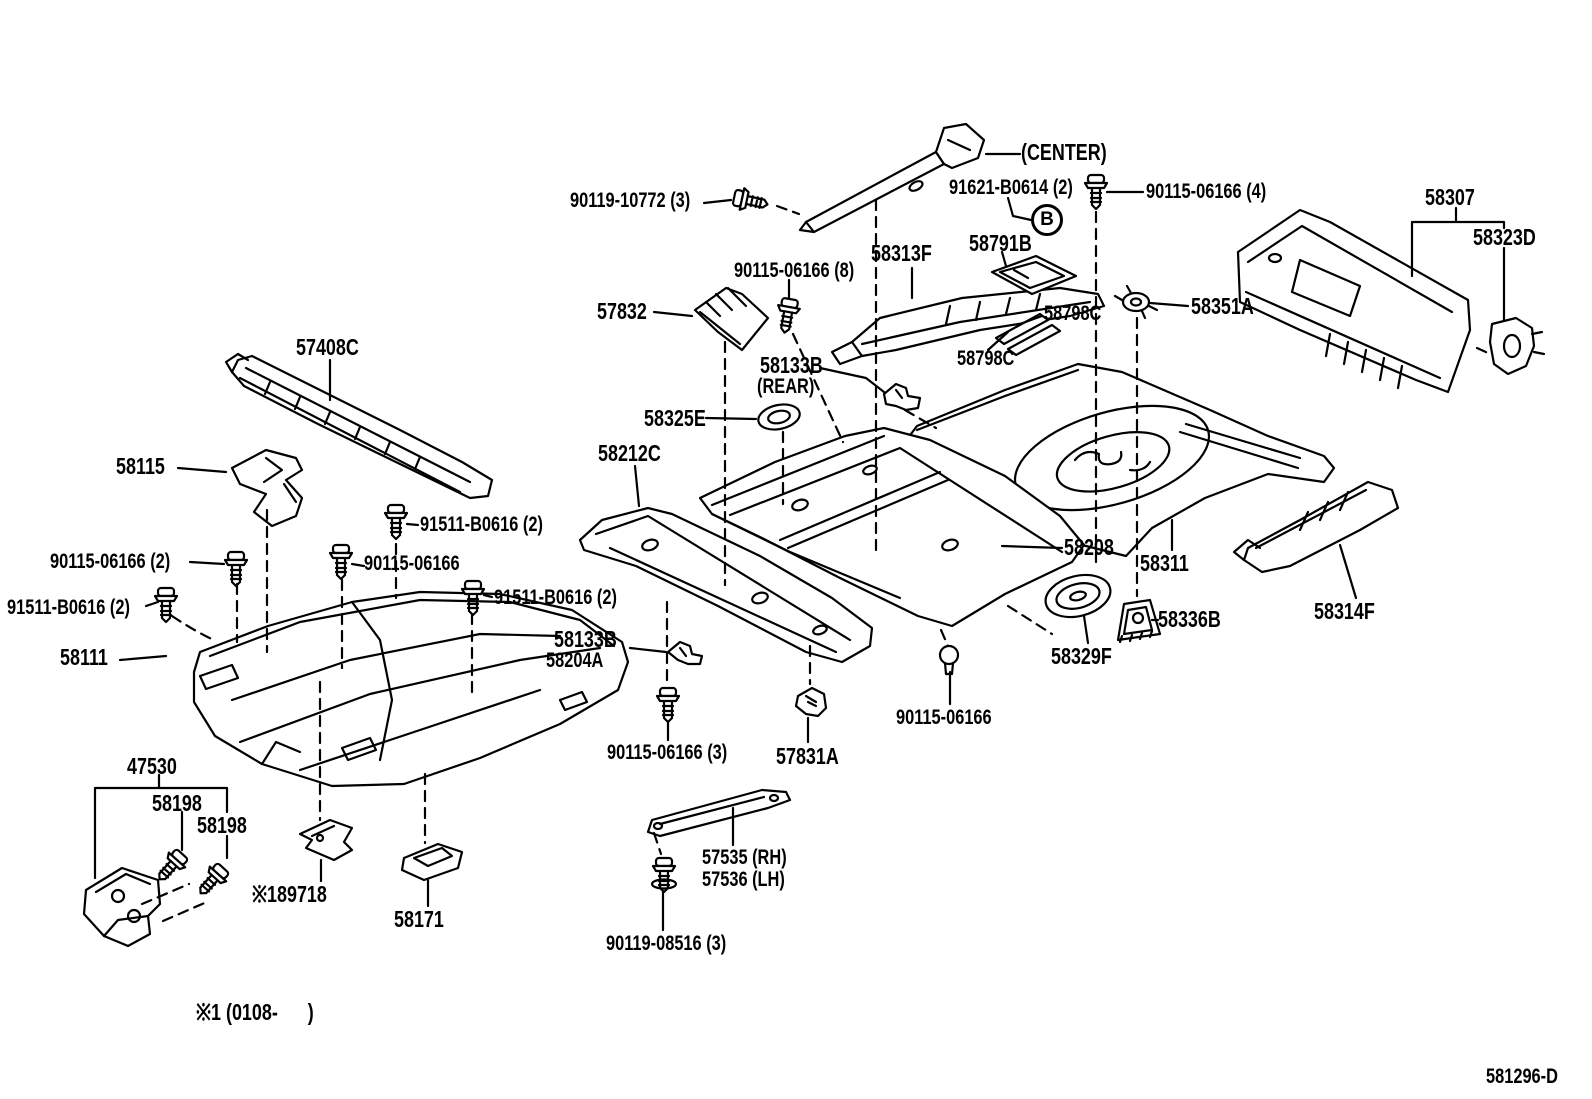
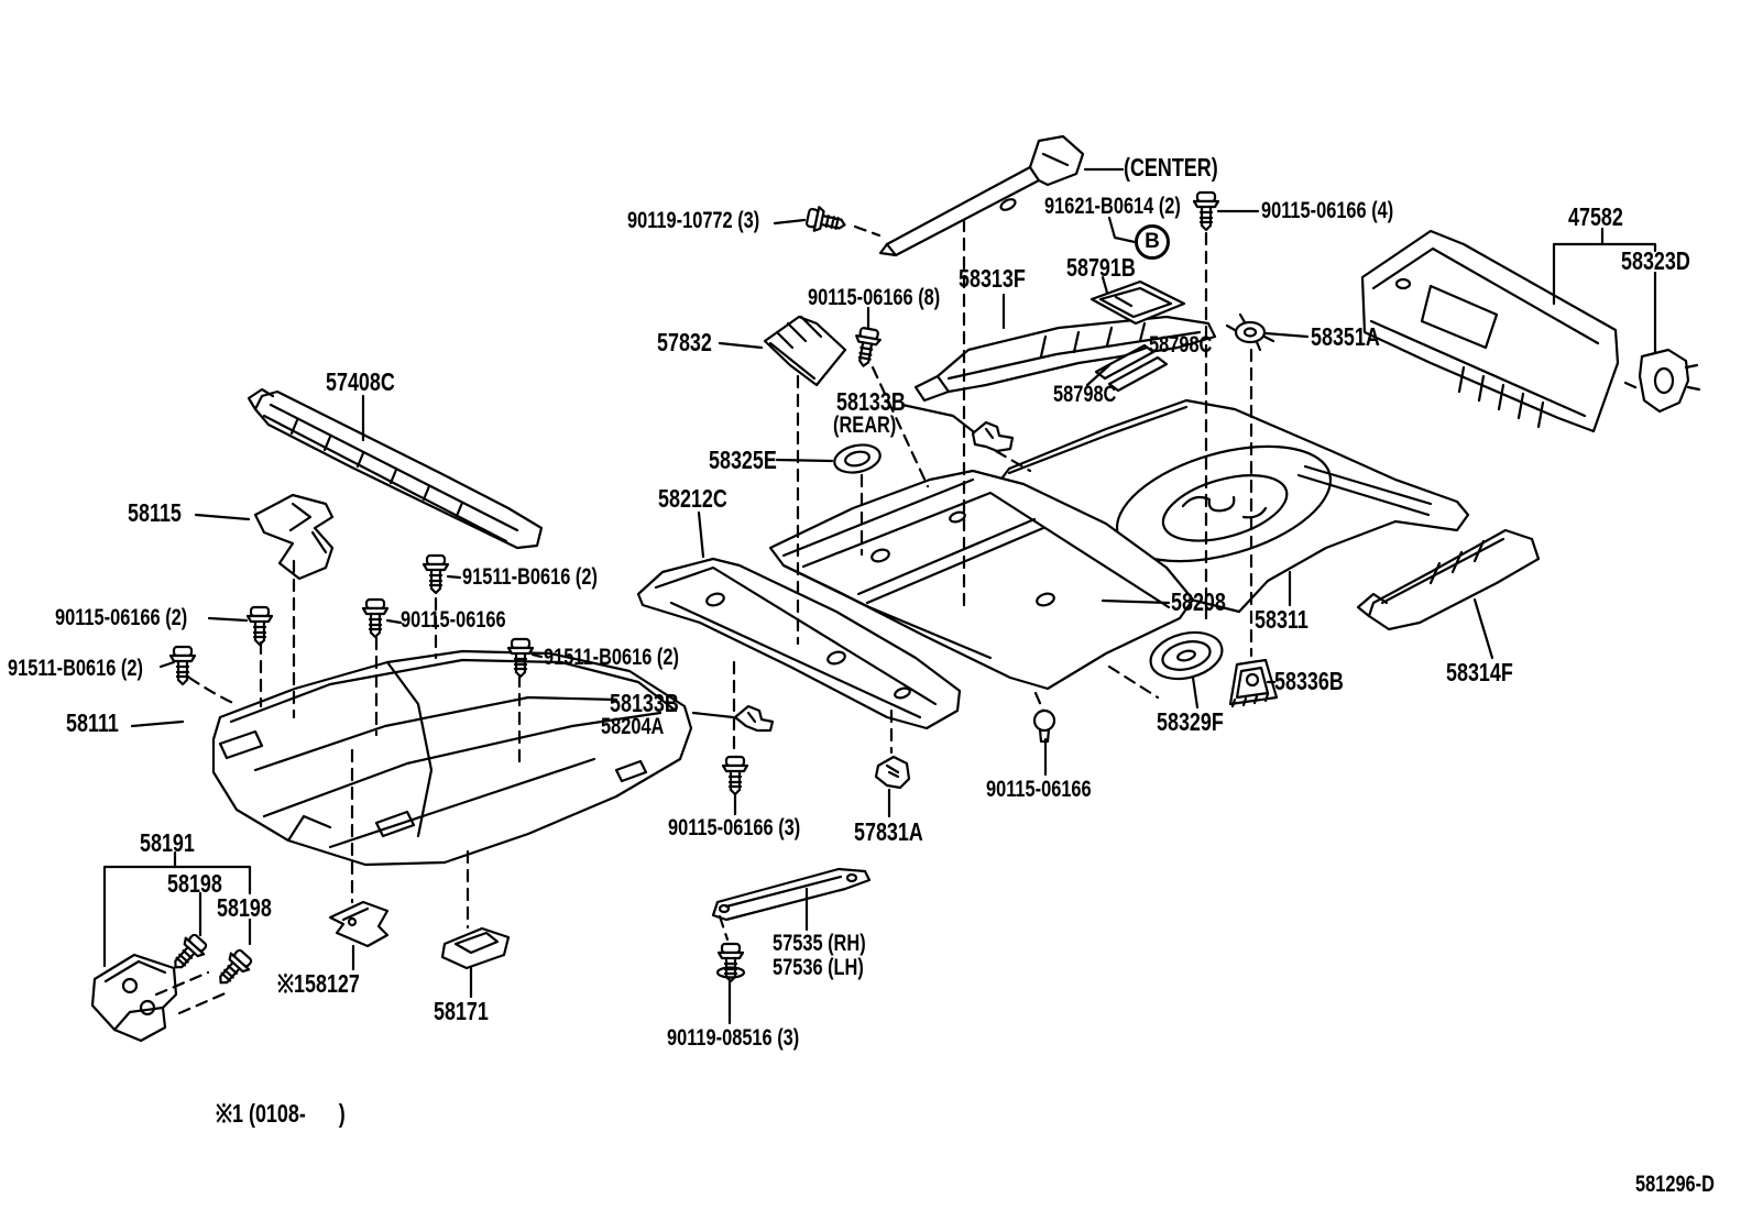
  B
  90119-10772 (3)
  (CENTER)
  91621-B0614 (2)
  90115-06166 (4)
  58313F
  58791B
  90115-06166 (8)
  57832
  58798C
  58798C
  58351A
- 58307
+ 47582
  58323D
  57408C
  58115
  58325E
  58212C
  58133B
  (REAR)
  90115-06166 (2)
  91511-B0616 (2)
  58111
  90115-06166
  91511-B0616 (2)
  91511-B0616 (2)
  58133B
  58204A
  90115-06166 (3)
  57831A
  90115-06166
  58208
  58311
  58336B
  58329F
  58314F
- 47530
+ 58191
  58198
  58198
- ※189718
+ ※158127
  58171
  57535 (RH)
  57536 (LH)
  90119-08516 (3)
  ※1 (0108- )
  581296-D
